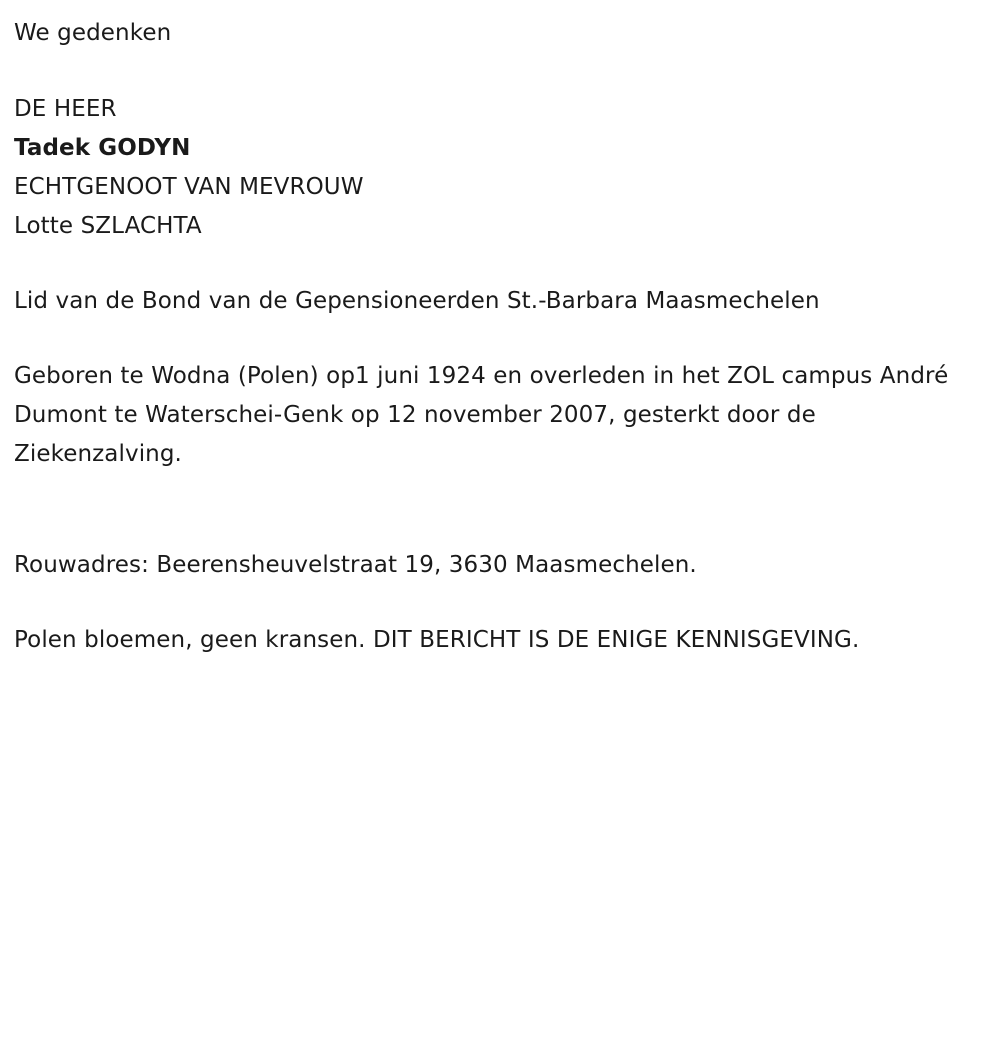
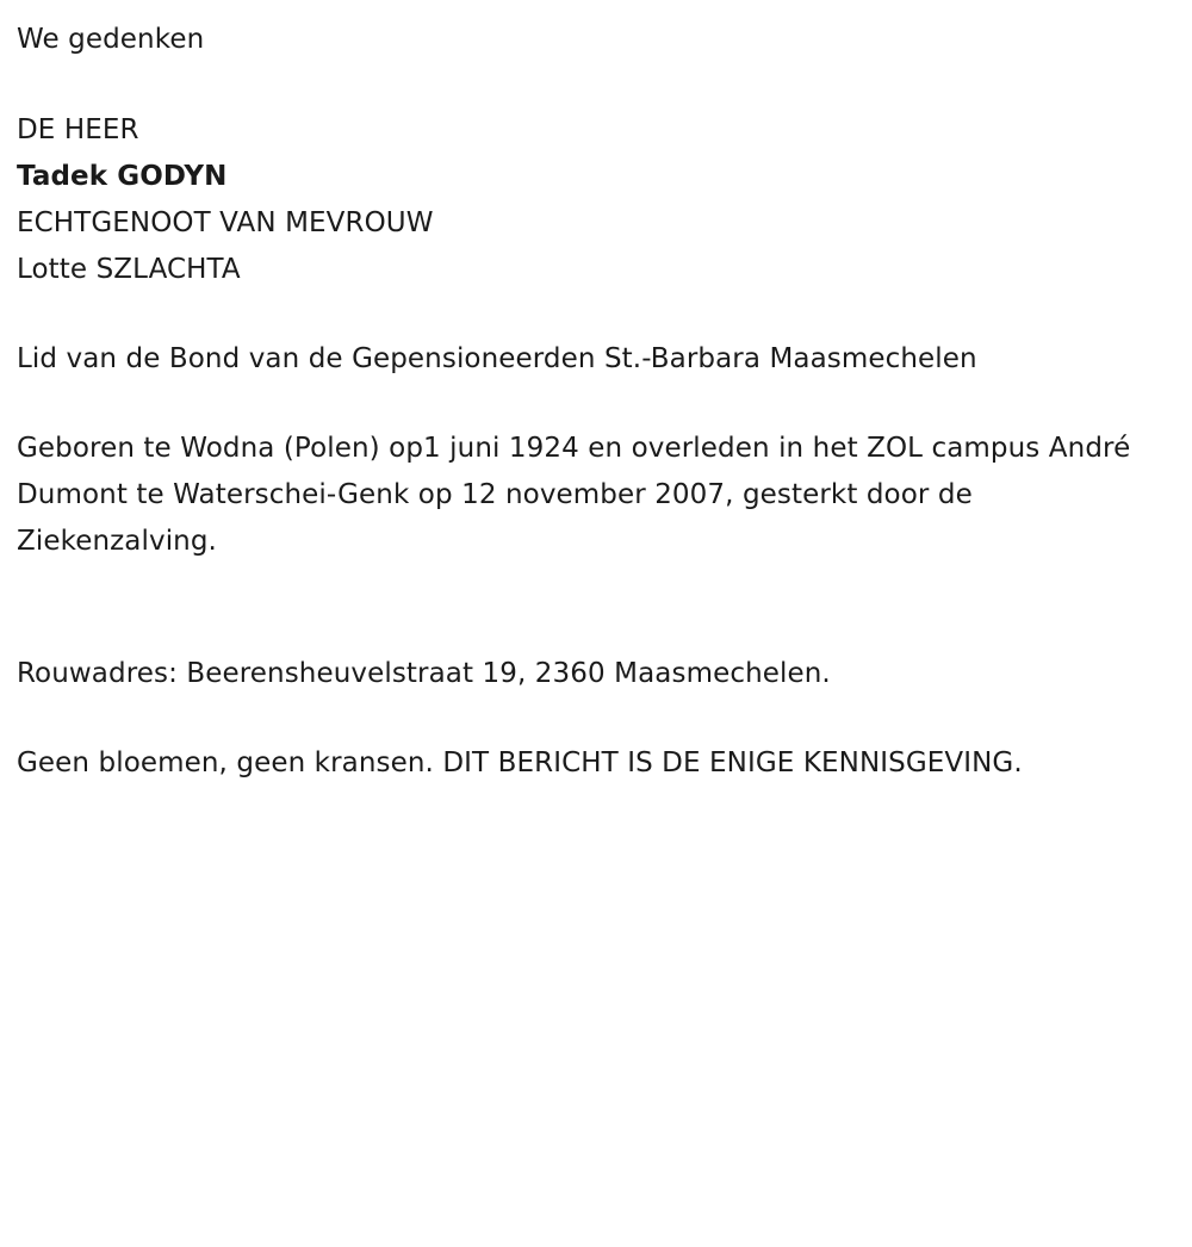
  We gedenken
  DE HEER
  Tadek GODYN
  ECHTGENOOT VAN MEVROUW
  Lotte SZLACHTA
  Lid van de Bond van de Gepensioneerden St.-Barbara Maasmechelen
  Geboren te Wodna (Polen) op1 juni 1924 en overleden in het ZOL campus André Dumont te Waterschei-Genk op 12 november 2007, gesterkt door de Ziekenzalving.
- Rouwadres: Beerensheuvelstraat 19, 3630 Maasmechelen.
+ Rouwadres: Beerensheuvelstraat 19, 2360 Maasmechelen.
- Polen bloemen, geen kransen. DIT BERICHT IS DE ENIGE KENNISGEVING.
+ Geen bloemen, geen kransen. DIT BERICHT IS DE ENIGE KENNISGEVING.
